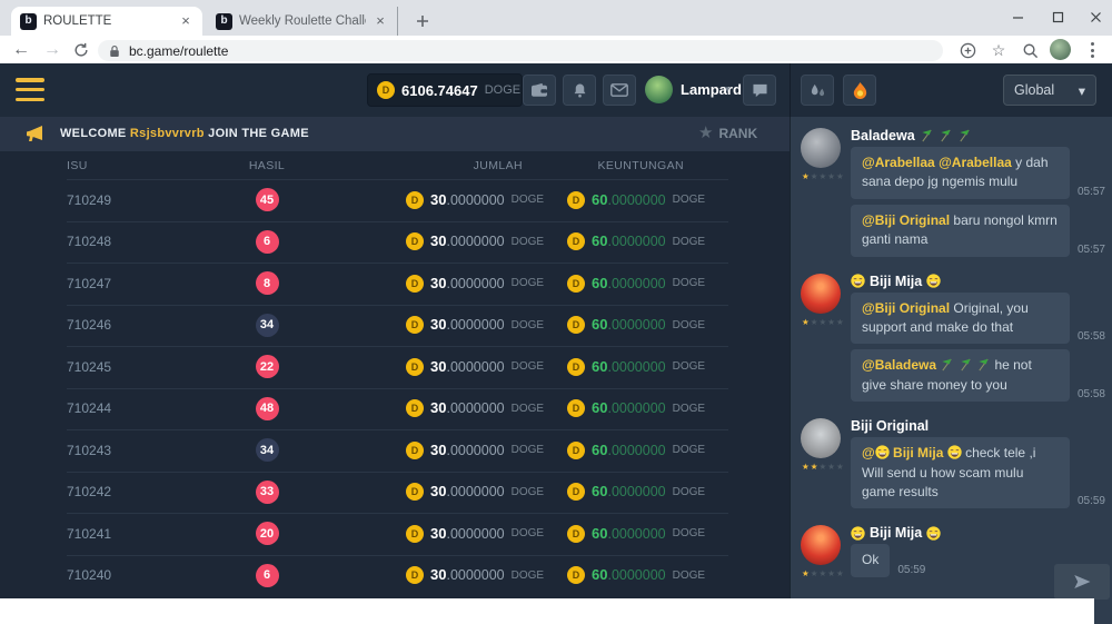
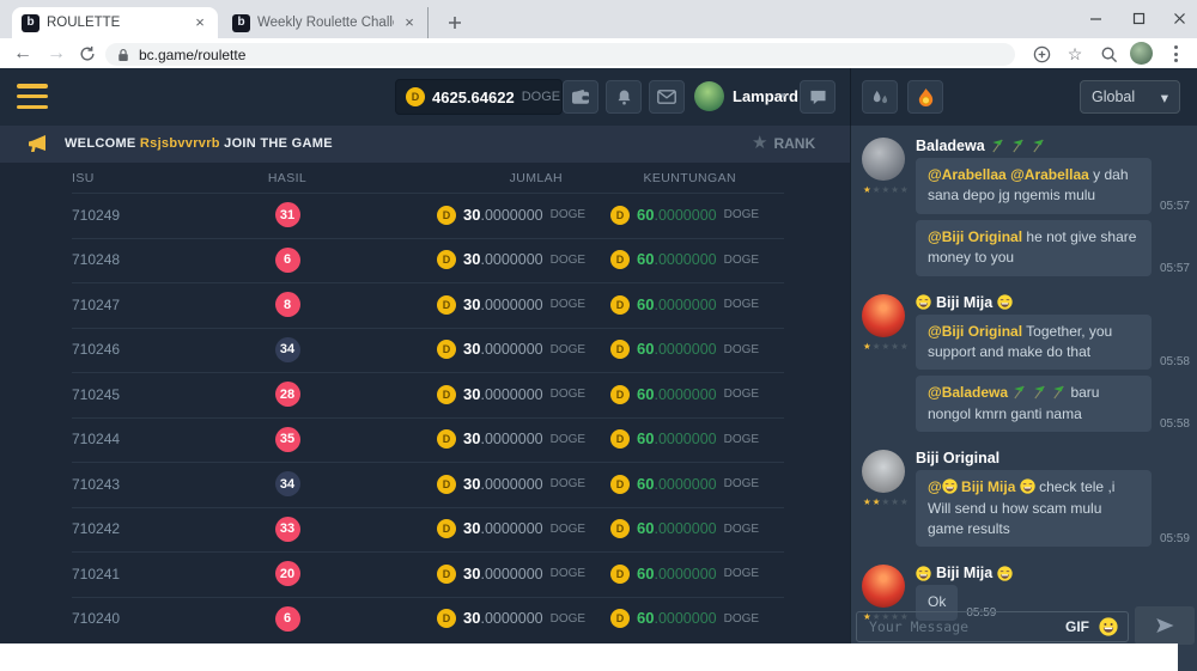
  ROULETTE
  Weekly Roulette Chall
  bc.game/roulette
- 6106.74647
+ 4625.64622
  DOGE
  Lampard
  Global
  WELCOME Rsjsbvvrvrb JOIN THE GAME
  RANK
  ISU
  HASIL
  JUMLAH
  KEUNTUNGAN
  710249
- 45
+ 31
  30.0000000
  DOGE
  60.0000000
  DOGE
  710248
  6
  30.0000000
  DOGE
  60.0000000
  DOGE
  710247
  8
  30.0000000
  DOGE
  60.0000000
  DOGE
  710246
  34
  30.0000000
  DOGE
  60.0000000
  DOGE
  710245
- 22
+ 28
  30.0000000
  DOGE
  60.0000000
  DOGE
  710244
- 48
+ 35
  30.0000000
  DOGE
  60.0000000
  DOGE
  710243
  34
  30.0000000
  DOGE
  60.0000000
  DOGE
  710242
  33
  30.0000000
  DOGE
  60.0000000
  DOGE
  710241
  20
  30.0000000
  DOGE
  60.0000000
  DOGE
  710240
  6
  30.0000000
  DOGE
  60.0000000
  DOGE
  Baladewa
  @Arabellaa @Arabellaa y dah sana depo jg ngemis mulu
  05:57
- @Biji Original baru nongol kmrn ganti nama
+ @Biji Original he not give share money to you
  05:57
  Biji Mija
- @Biji Original Original, you support and make do that
+ @Biji Original Together, you support and make do that
  05:58
- @Baladewa he not give share money to you
+ @Baladewa baru nongol kmrn ganti nama
  05:58
  Biji Original
  @ Biji Mija check tele ,i Will send u how scam mulu game results
  05:59
  Biji Mija
  Ok
  05:59
+ Your Message
+ GIF
